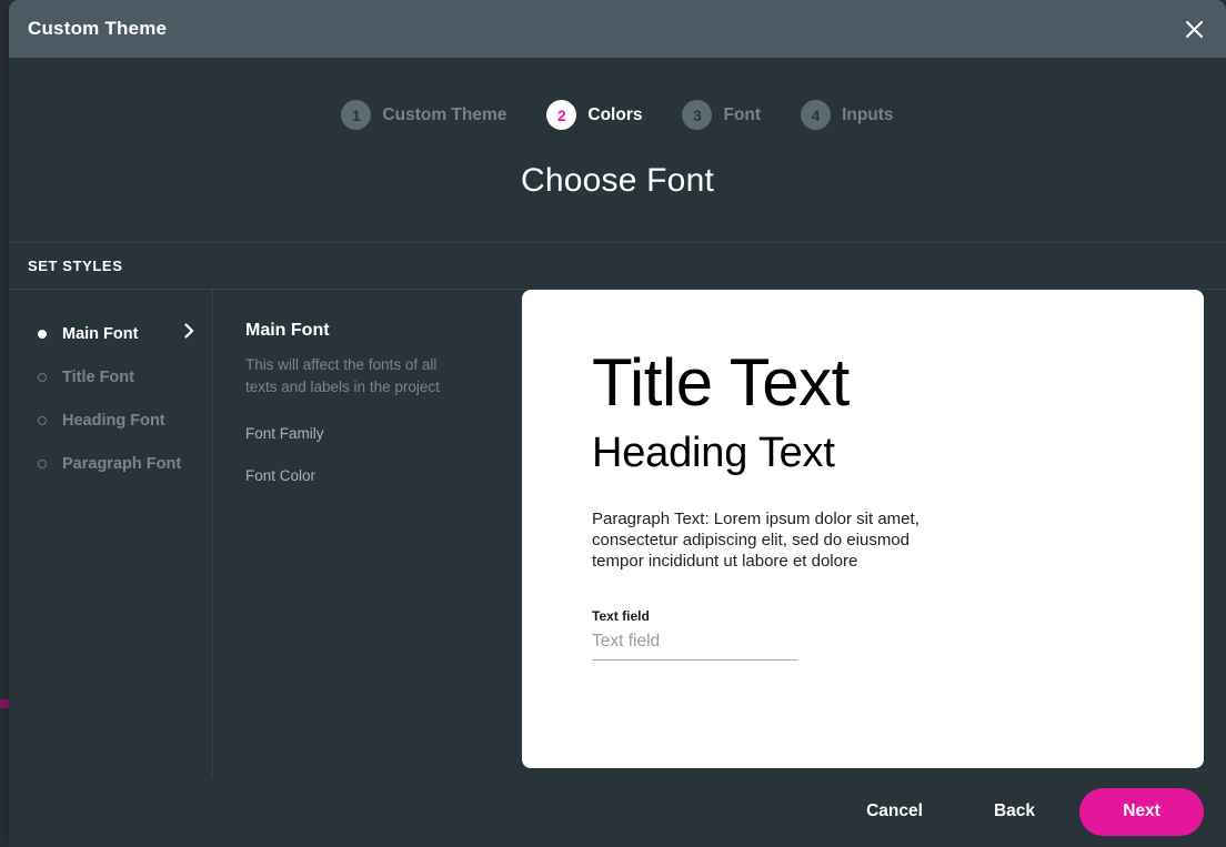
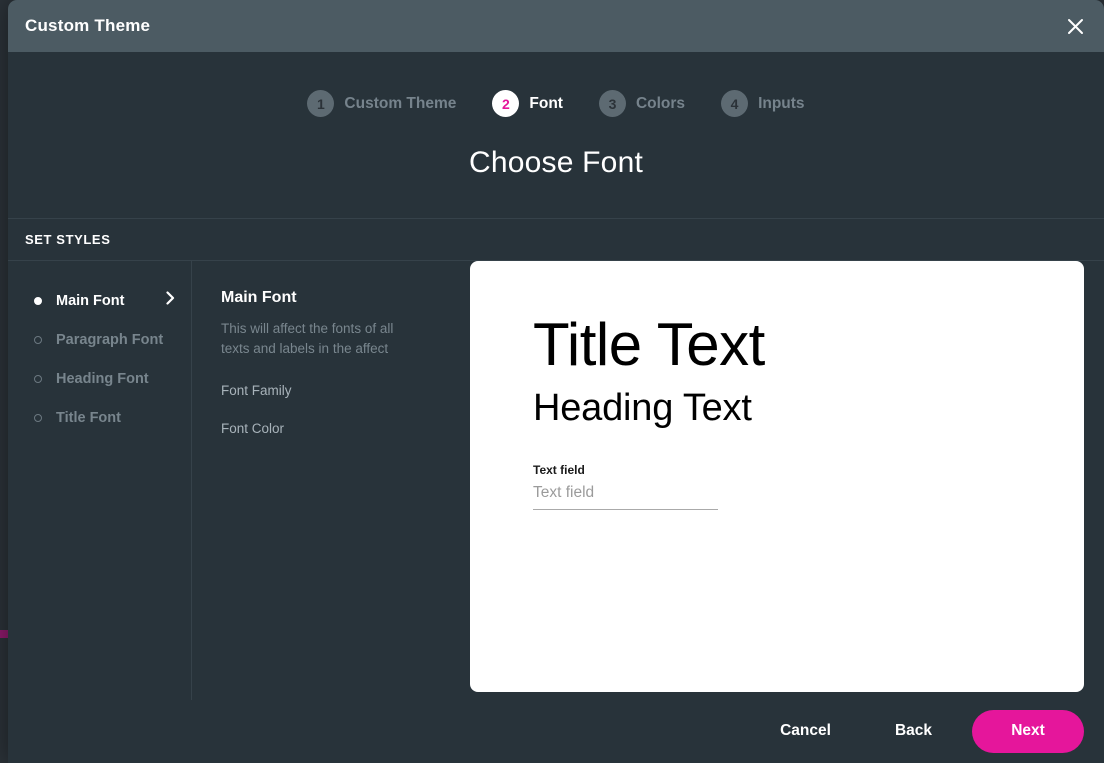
  Custom Theme
  1
  Custom Theme
  2
- Colors
+ Font
  3
- Font
+ Colors
  4
  Inputs
  Choose Font
  SET STYLES
  Main Font
- Title Font
+ Paragraph Font
  Heading Font
- Paragraph Font
+ Title Font
  Main Font
- This will affect the fonts of all texts and labels in the project
+ This will affect the fonts of all texts and labels in the affect
  Font Family
  Font Color
  Title Text
  Heading Text
- Paragraph Text: Lorem ipsum dolor sit amet, consectetur adipiscing elit, sed do eiusmod tempor incididunt ut labore et dolore
  Text field
  Text field
  Cancel
  Back
  Next
